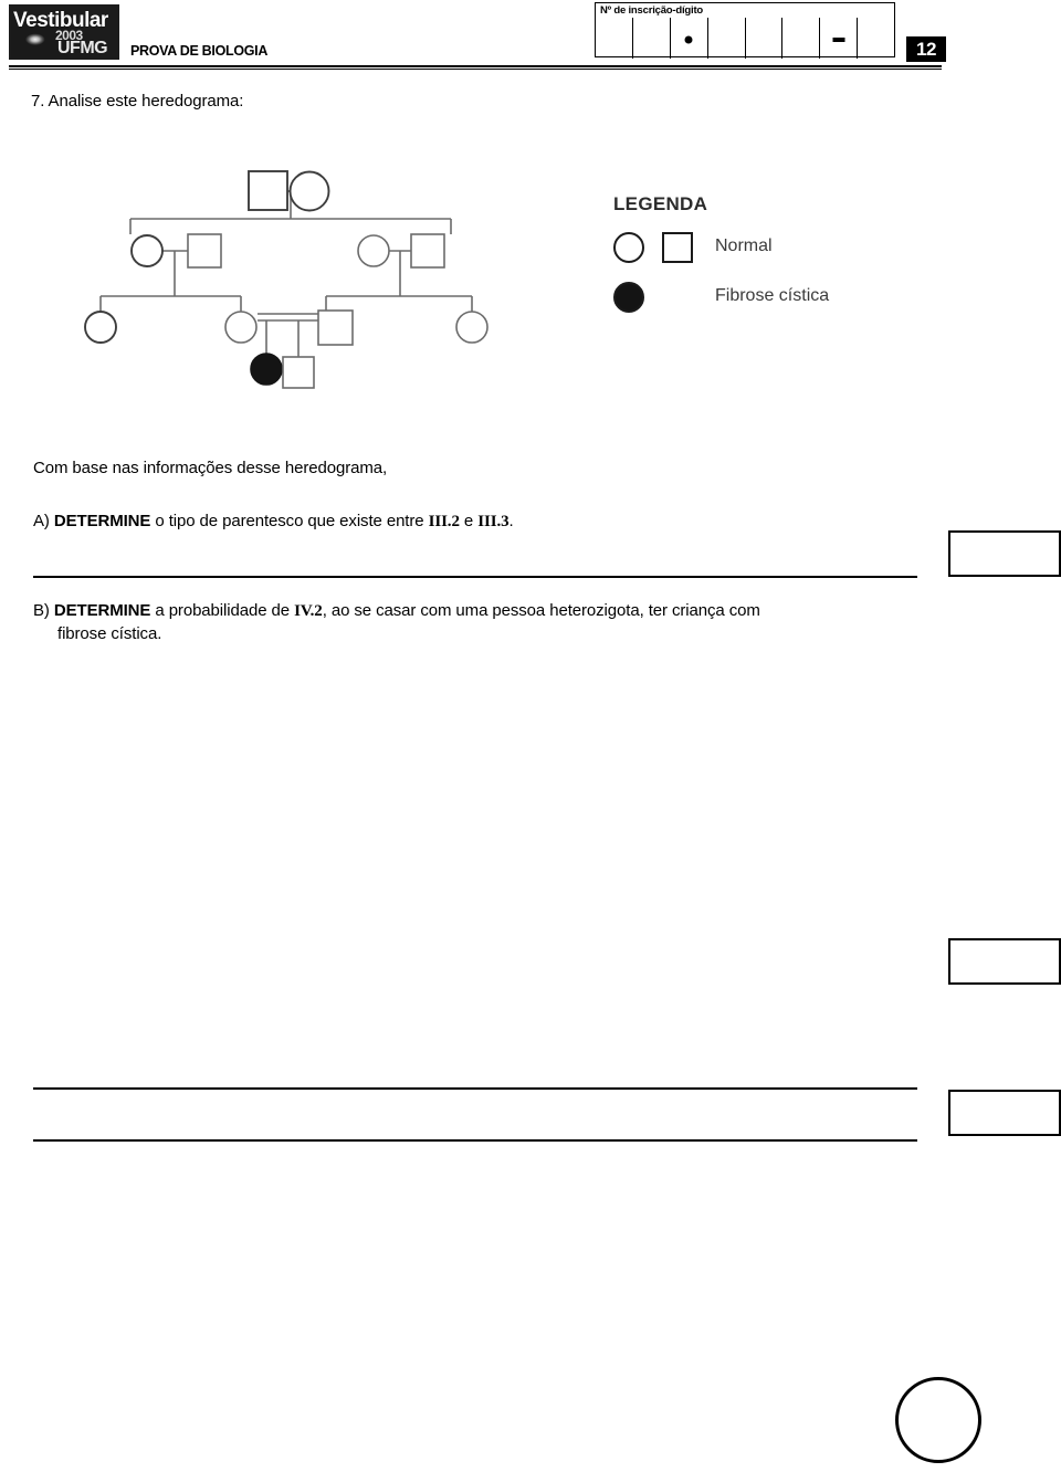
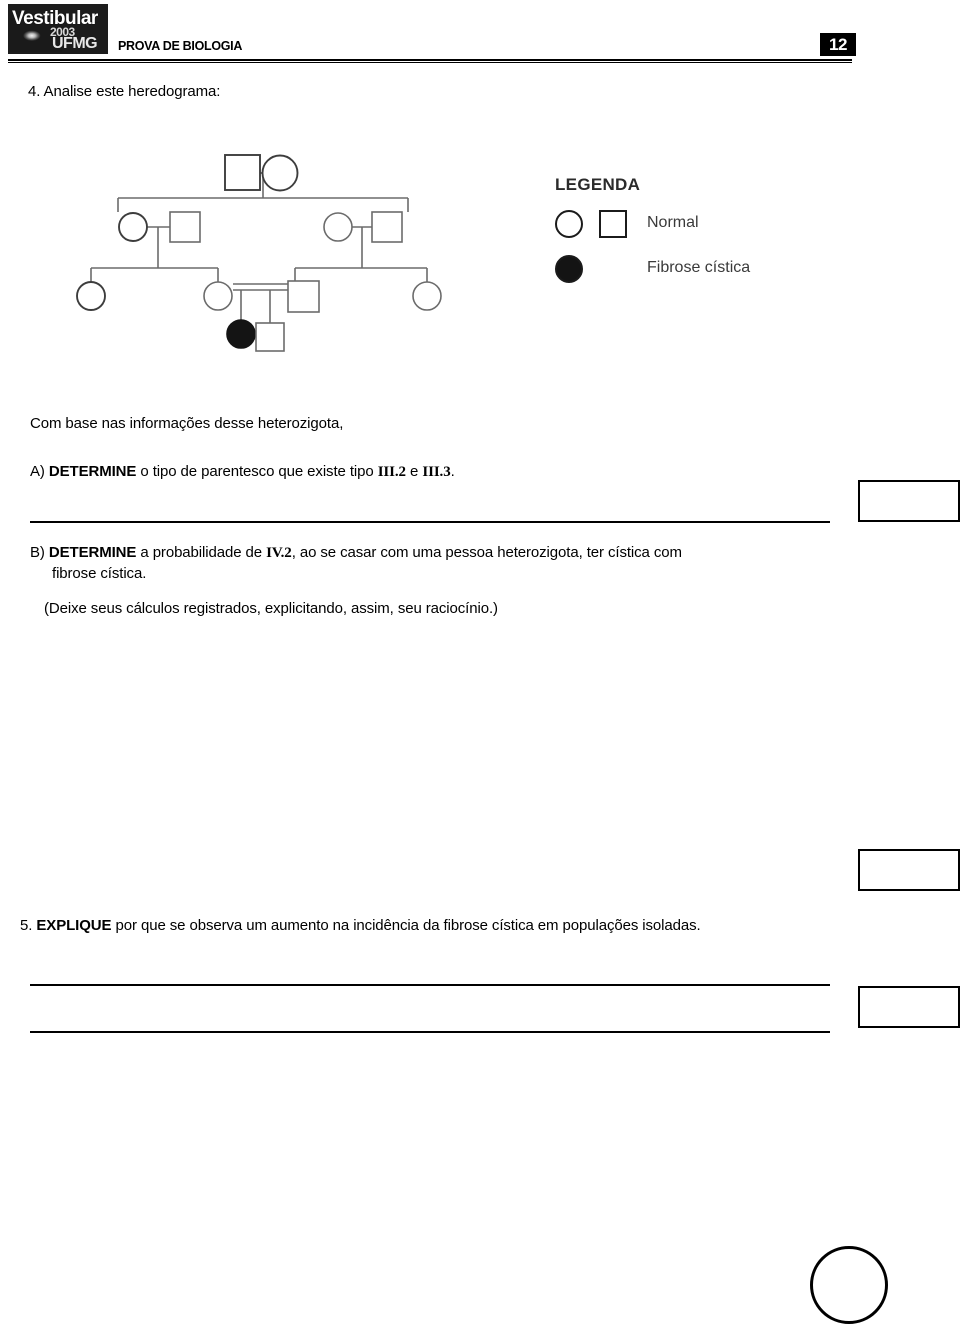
  Vestibular
  2003
  UFMG
  PROVA DE BIOLOGIA
- Nº de inscrição-dígito
  12
- 7. Analise este heredograma:
+ 4. Analise este heredograma:
  LEGENDA
  Normal
  Fibrose cística
- Com base nas informações desse heredograma,
+ Com base nas informações desse heterozigota,
- A) DETERMINE o tipo de parentesco que existe entre III.2 e III.3.
+ A) DETERMINE o tipo de parentesco que existe tipo III.2 e III.3.
- B) DETERMINE a probabilidade de IV.2, ao se casar com uma pessoa heterozigota, ter criança com
+ B) DETERMINE a probabilidade de IV.2, ao se casar com uma pessoa heterozigota, ter cística com
  fibrose cística.
+ (Deixe seus cálculos registrados, explicitando, assim, seu raciocínio.)
+ 5. EXPLIQUE por que se observa um aumento na incidência da fibrose cística em populações isoladas.
